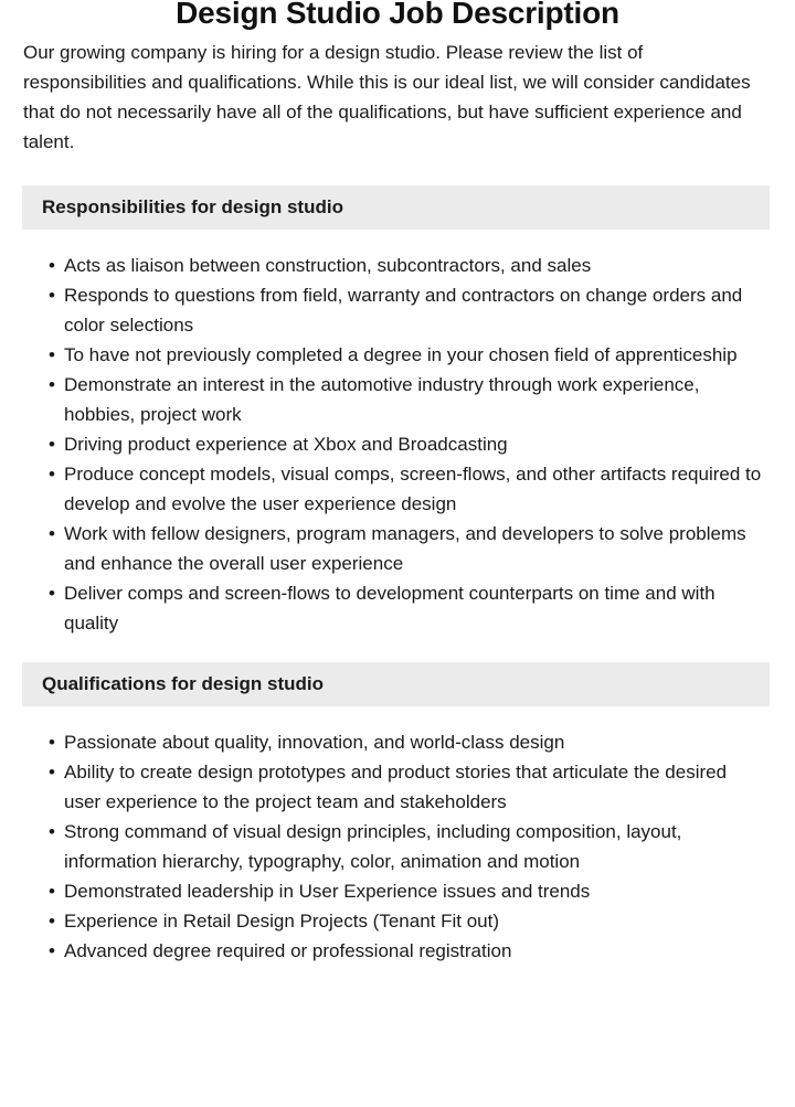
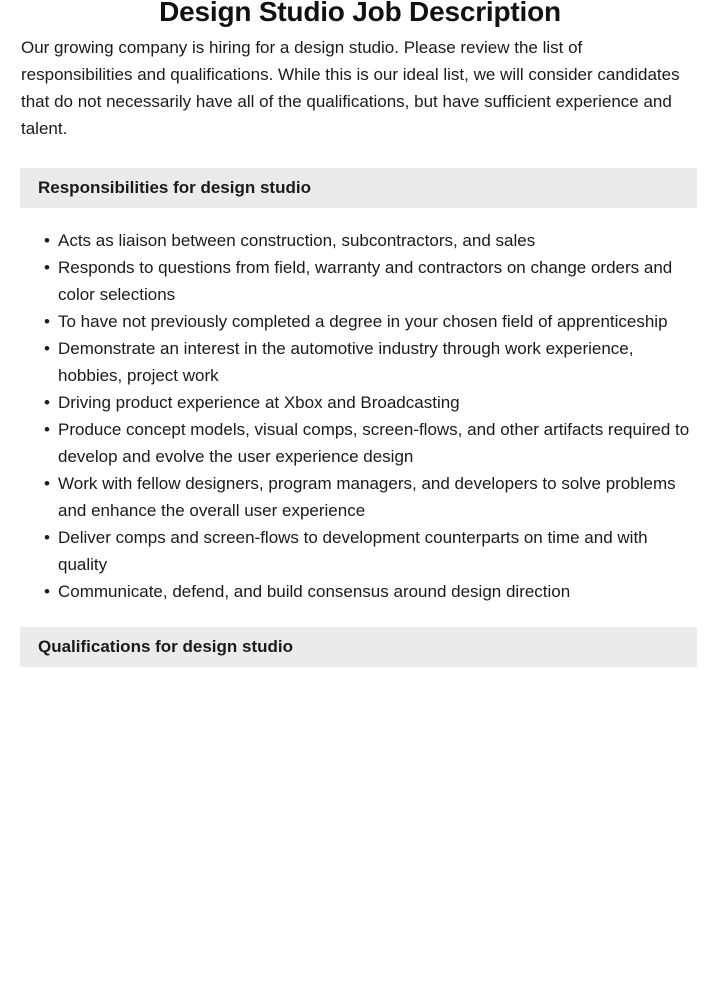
  Design Studio Job Description
  Our growing company is hiring for a design studio. Please review the list of responsibilities and qualifications. While this is our ideal list, we will consider candidates that do not necessarily have all of the qualifications, but have sufficient experience and talent.
  Responsibilities for design studio
  Acts as liaison between construction, subcontractors, and sales
  Responds to questions from field, warranty and contractors on change orders and color selections
  To have not previously completed a degree in your chosen field of apprenticeship
  Demonstrate an interest in the automotive industry through work experience, hobbies, project work
  Driving product experience at Xbox and Broadcasting
  Produce concept models, visual comps, screen-flows, and other artifacts required to develop and evolve the user experience design
  Work with fellow designers, program managers, and developers to solve problems and enhance the overall user experience
  Deliver comps and screen-flows to development counterparts on time and with quality
+ Communicate, defend, and build consensus around design direction
  Qualifications for design studio
- Passionate about quality, innovation, and world-class design
- Ability to create design prototypes and product stories that articulate the desired user experience to the project team and stakeholders
- Strong command of visual design principles, including composition, layout, information hierarchy, typography, color, animation and motion
- Demonstrated leadership in User Experience issues and trends
- Experience in Retail Design Projects (Tenant Fit out)
- Advanced degree required or professional registration
